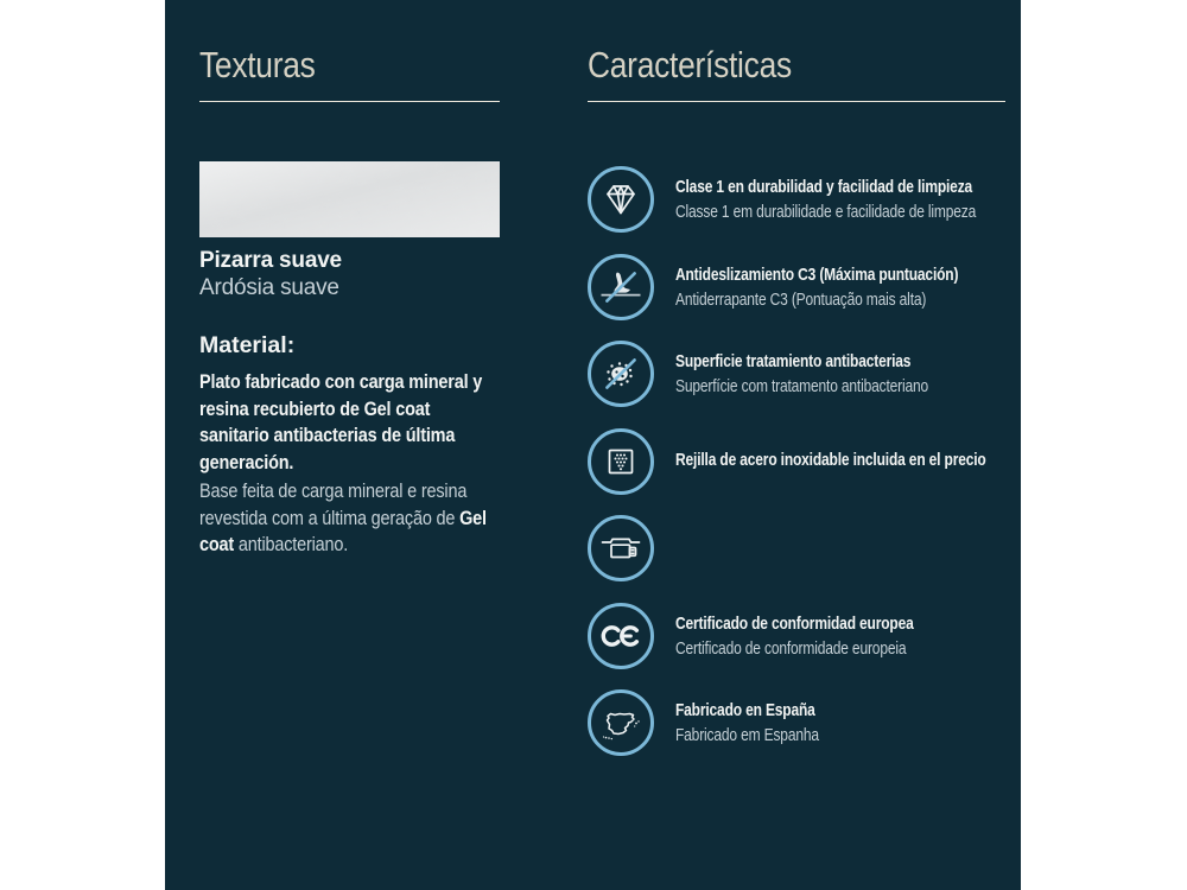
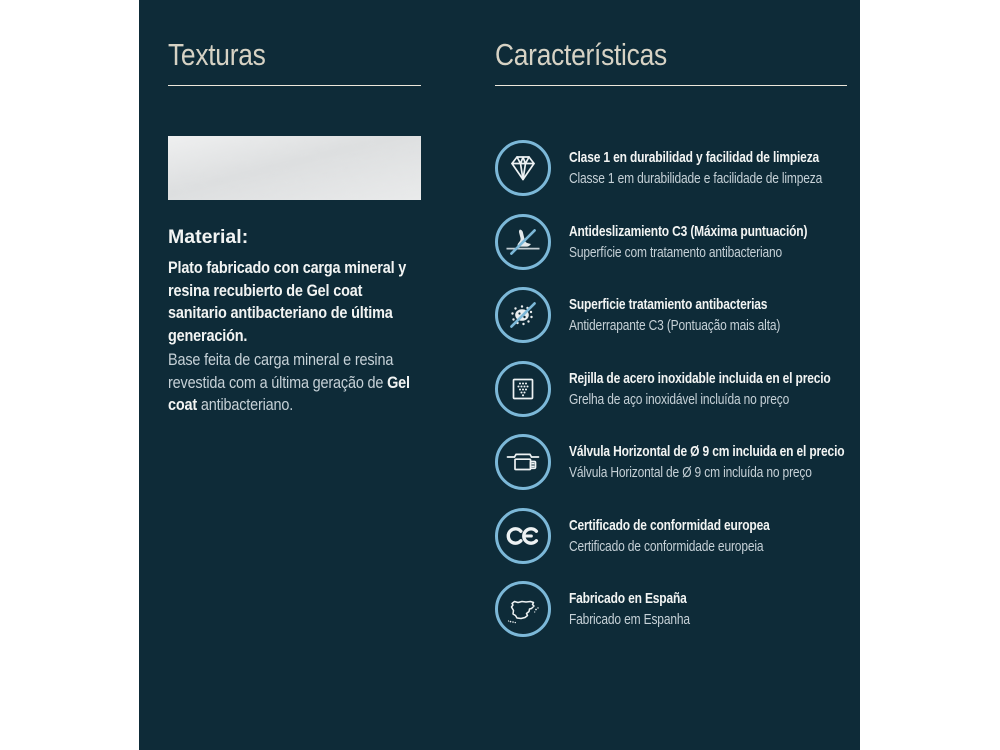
  Texturas
- Pizarra suave
- Ardósia suave
  Material:
- Plato fabricado con carga mineral y resina recubierto de Gel coat sanitario antibacterias de última generación.
+ Plato fabricado con carga mineral y resina recubierto de Gel coat sanitario antibacteriano de última generación.
  Base feita de carga mineral e resina revestida com a última geração de Gel coat antibacteriano.
  Características
  Clase 1 en durabilidad y facilidad de limpieza
  Classe 1 em durabilidade e facilidade de limpeza
  Antideslizamiento C3 (Máxima puntuación)
- Antiderrapante C3 (Pontuação mais alta)
+ Superfície com tratamento antibacteriano
  Superficie tratamiento antibacterias
- Superfície com tratamento antibacteriano
+ Antiderrapante C3 (Pontuação mais alta)
  Rejilla de acero inoxidable incluida en el precio
+ Grelha de aço inoxidável incluída no preço
+ Válvula Horizontal de Ø 9 cm incluida en el precio
+ Válvula Horizontal de Ø 9 cm incluída no preço
  Certificado de conformidad europea
  Certificado de conformidade europeia
  Fabricado en España
  Fabricado em Espanha
